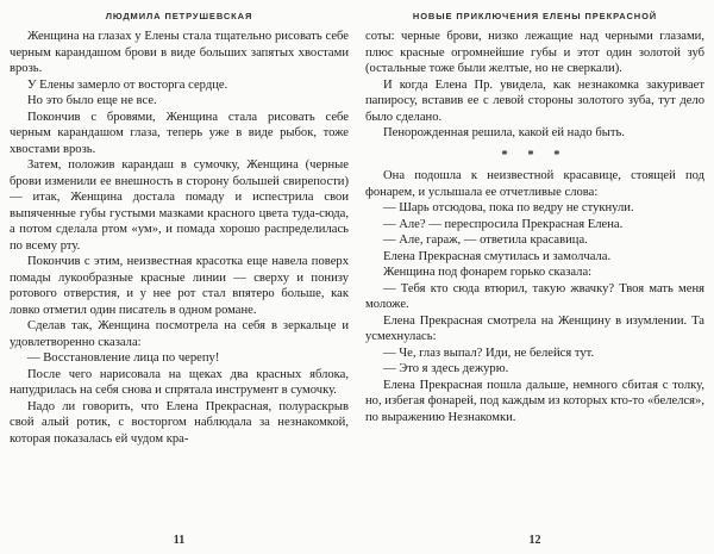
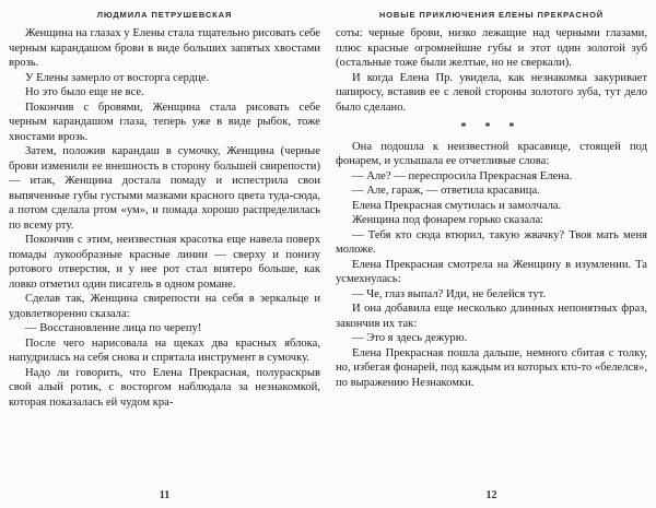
  ЛЮДМИЛА ПЕТРУШЕВСКАЯ
  Женщина на глазах у Елены стала тщательно рисовать себе черным карандашом брови в виде больших запятых хвостами врозь.
  У Елены замерло от восторга сердце.
  Но это было еще не все.
  Покончив с бровями, Женщина стала рисовать себе черным карандашом глаза, теперь уже в виде рыбок, тоже хвостами врозь.
  Затем, положив карандаш в сумочку, Женщина (черные брови изменили ее внешность в сторону большей свирепости) — итак, Женщина достала помаду и испестрила свои выпяченные губы густыми мазками красного цвета туда-сюда, а потом сделала ртом «ум», и помада хорошо распределилась по всему рту.
  Покончив с этим, неизвестная красотка еще навела поверх помады лукообразные красные линии — сверху и понизу ротового отверстия, и у нее рот стал впятеро больше, как ловко отметил один писатель в одном романе.
- Сделав так, Женщина посмотрела на себя в зеркальце и удовлетворенно сказала:
+ Сделав так, Женщина свирепости на себя в зеркальце и удовлетворенно сказала:
  — Восстановление лица по черепу!
  После чего нарисовала на щеках два красных яблока, напудрилась на себя снова и спрятала инструмент в сумочку.
  Надо ли говорить, что Елена Прекрасная, полураскрыв свой алый ротик, с восторгом наблюдала за незнакомкой, которая показалась ей чудом кра-
  11
  НОВЫЕ ПРИКЛЮЧЕНИЯ ЕЛЕНЫ ПРЕКРАСНОЙ
  соты: черные брови, низко лежащие над черными глазами, плюс красные огромнейшие губы и этот один золотой зуб (остальные тоже были желтые, но не сверкали).
  И когда Елена Пр. увидела, как незнакомка закуривает папиросу, вставив ее с левой стороны золотого зуба, тут дело было сделано.
- Пенорожденная решила, какой ей надо быть.
  * * *
  Она подошла к неизвестной красавице, стоящей под фонарем, и услышала ее отчетливые слова:
- — Шарь отсюдова, пока по ведру не стукнули.
  — Але? — переспросила Прекрасная Елена.
  — Але, гараж, — ответила красавица.
  Елена Прекрасная смутилась и замолчала.
  Женщина под фонарем горько сказала:
  — Тебя кто сюда втюрил, такую жвачку? Твоя мать меня моложе.
  Елена Прекрасная смотрела на Женщину в изумлении. Та усмехнулась:
  — Че, глаз выпал? Иди, не белейся тут.
+ И она добавила еще несколько длинных непонятных фраз, закончив их так:
  — Это я здесь дежурю.
  Елена Прекрасная пошла дальше, немного сбитая с толку, но, избегая фонарей, под каждым из которых кто-то «белелся», по выражению Незнакомки.
  12
